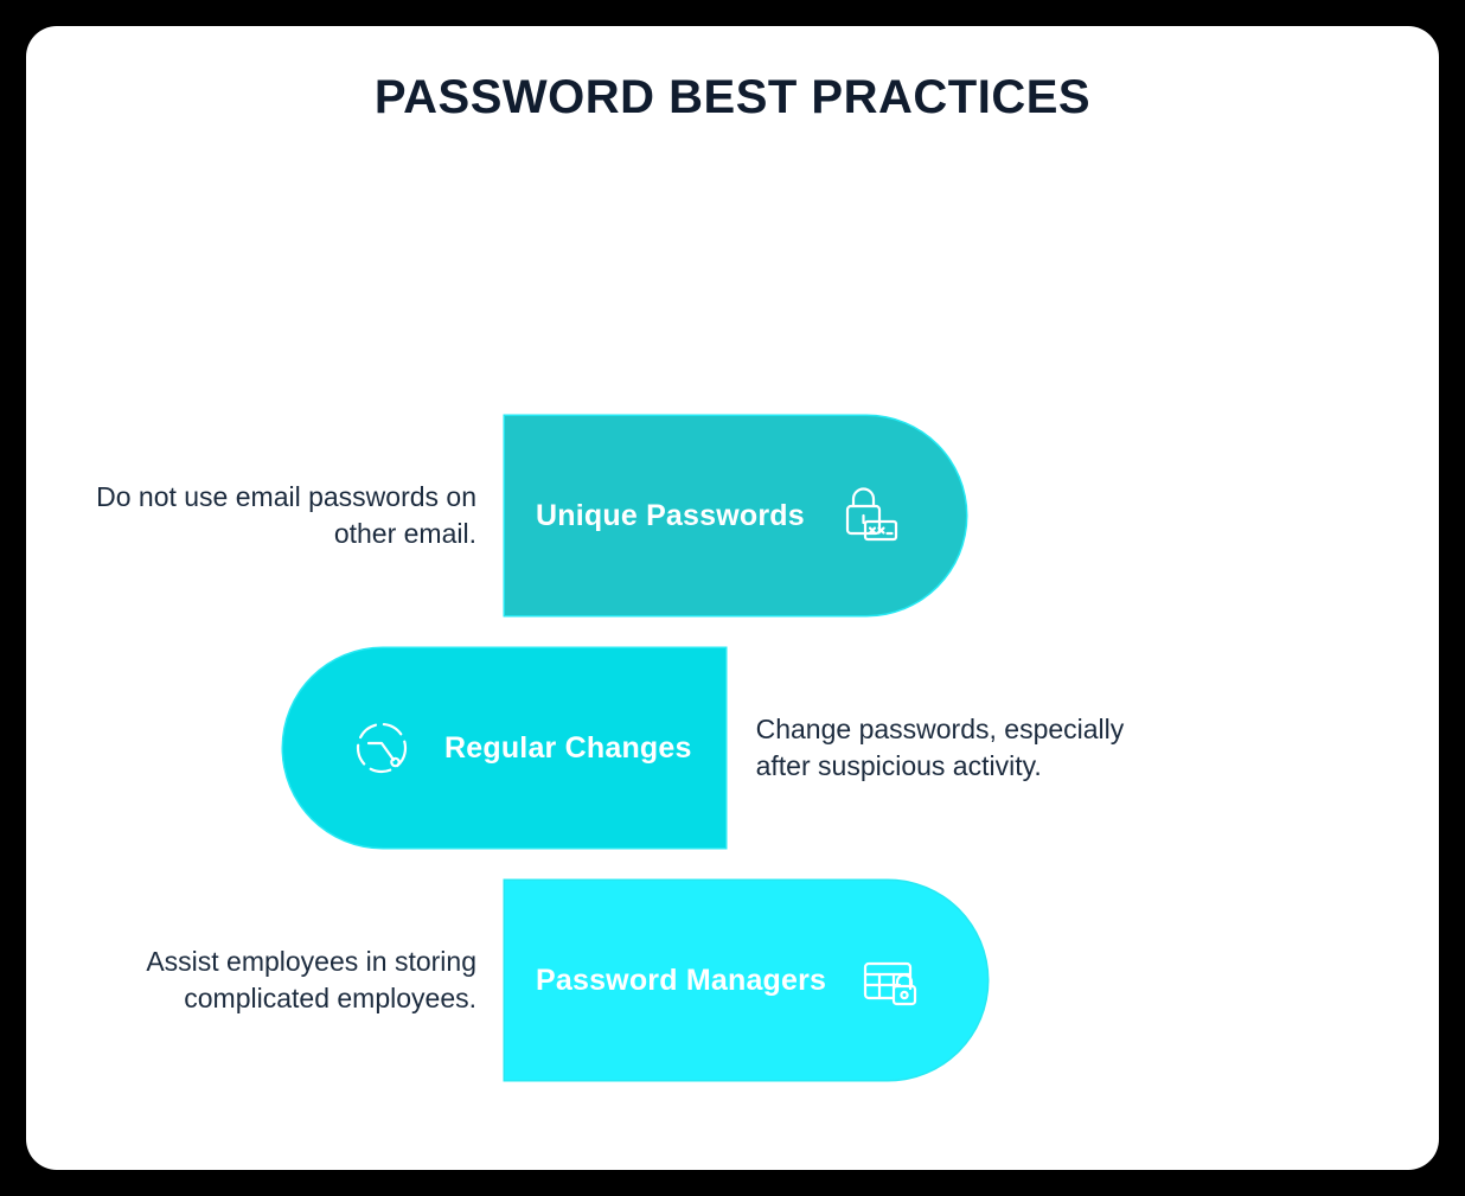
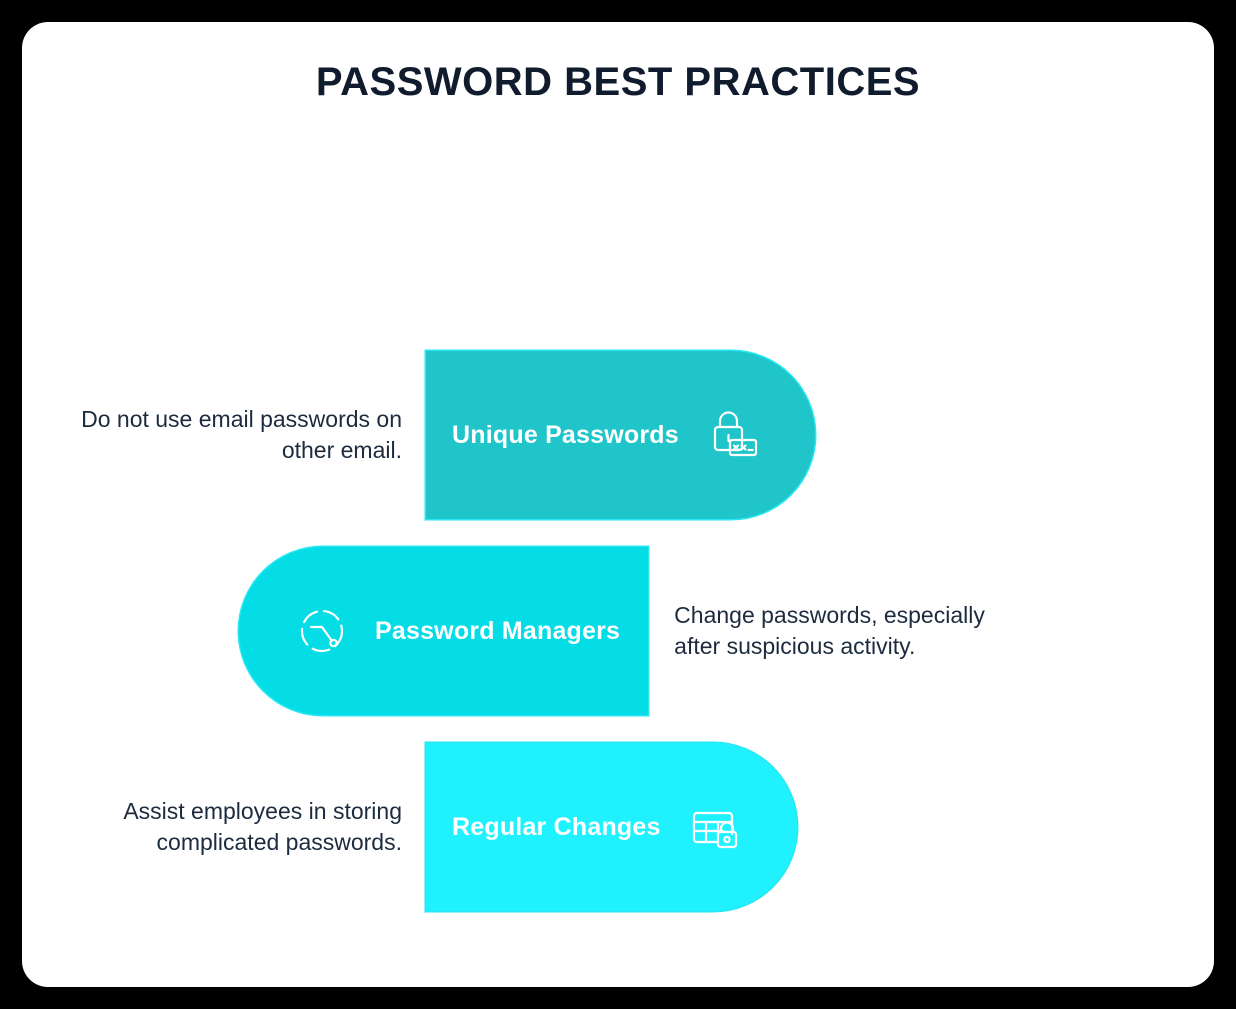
  PASSWORD BEST PRACTICES
  Do not use email passwords on other email.
  Unique Passwords
- Regular Changes
+ Password Managers
  Change passwords, especially after suspicious activity.
- Assist employees in storing complicated employees.
+ Assist employees in storing complicated passwords.
- Password Managers
+ Regular Changes
